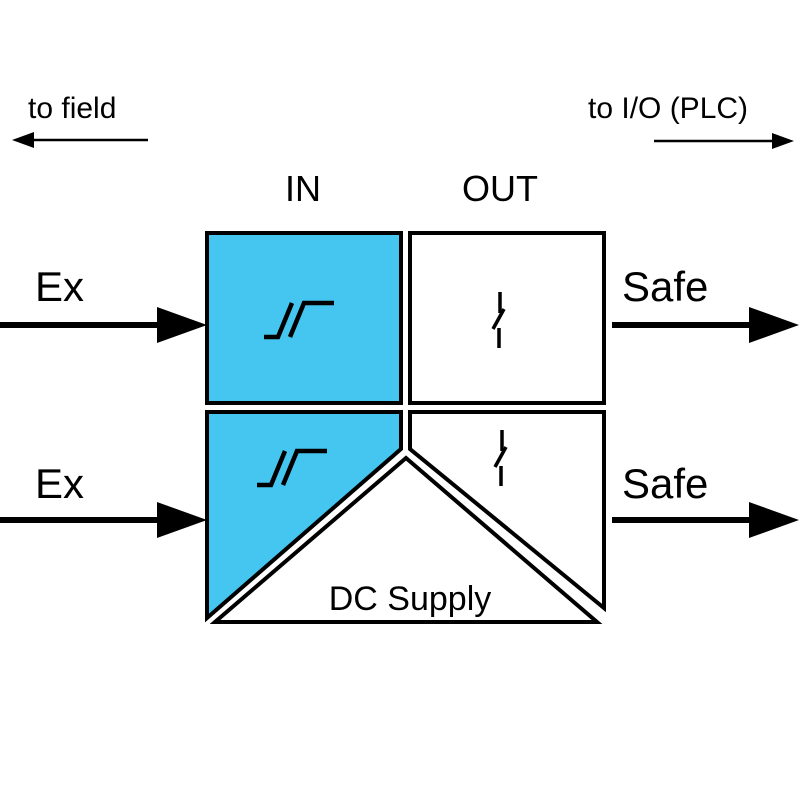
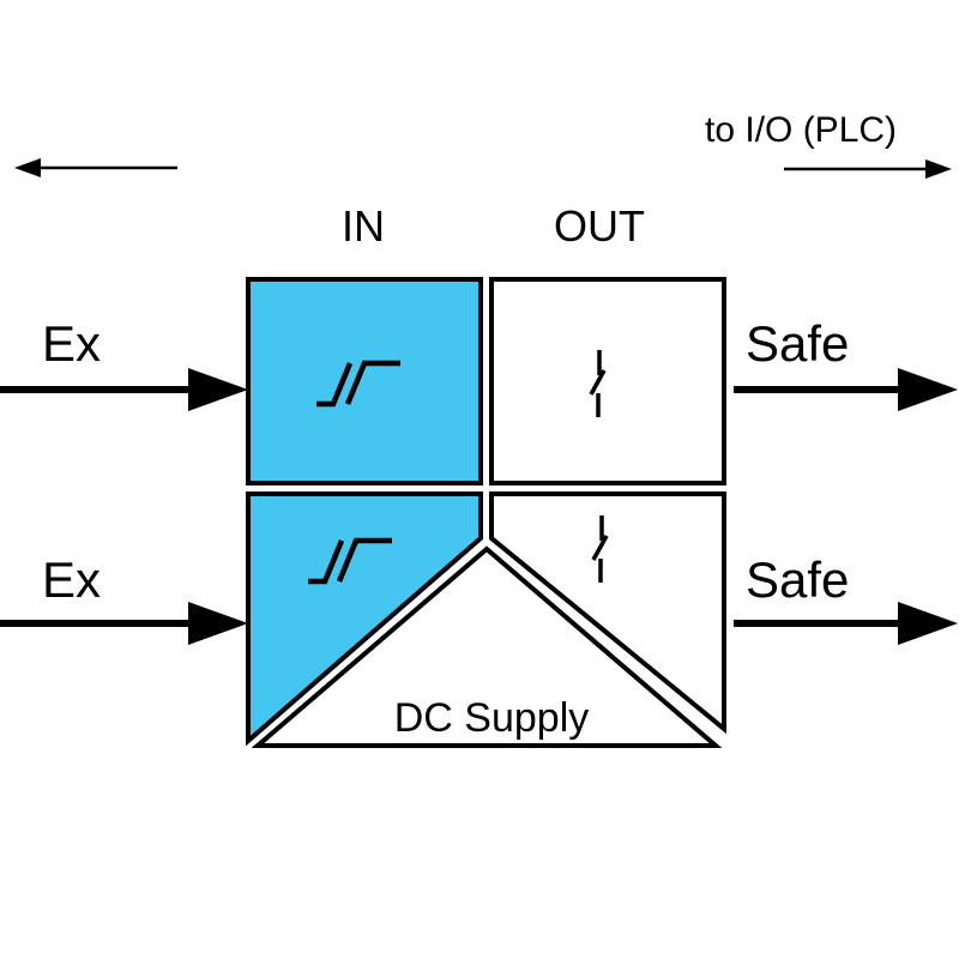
- to field
  to I/O (PLC)
  IN
  OUT
  DC Supply
  Ex
  Ex
  Safe
  Safe
